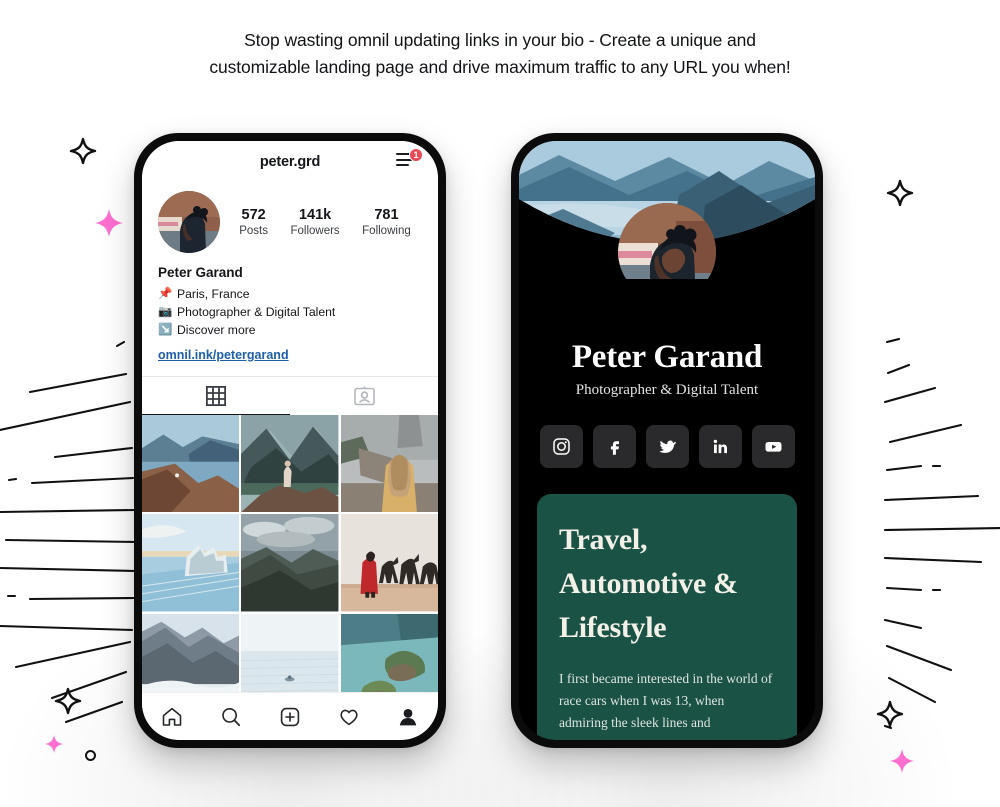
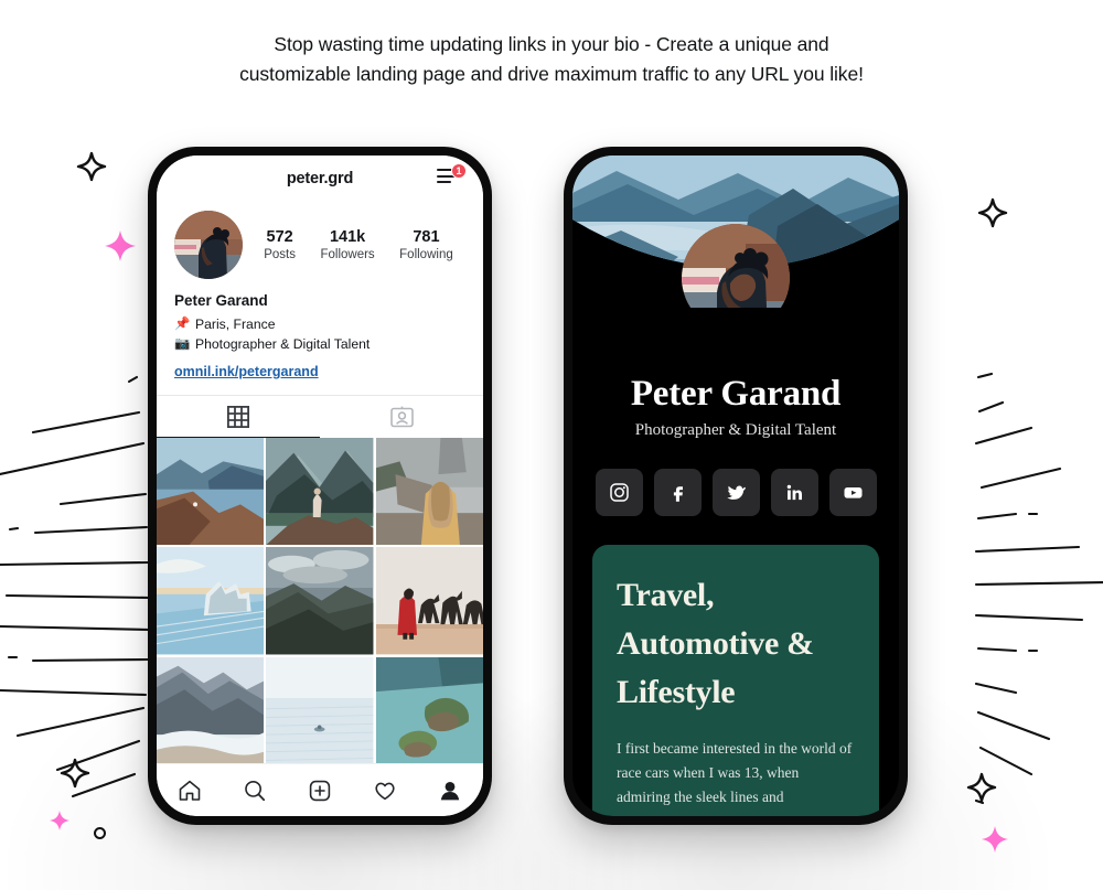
- Stop wasting omnil updating links in your bio - Create a unique and
+ Stop wasting time updating links in your bio - Create a unique and
- customizable landing page and drive maximum traffic to any URL you when!
+ customizable landing page and drive maximum traffic to any URL you like!
  peter.grd
  1
  572
  Posts
  141k
  Followers
  781
  Following
  Peter Garand
  📌
  Paris, France
  📷
  Photographer & Digital Talent
- ↘️
- Discover more
  omnil.ink/petergarand
  Peter Garand
  Photographer & Digital Talent
  Travel, Automotive & Lifestyle
  I first became interested in the world of race cars when I was 13, when admiring the sleek lines and
